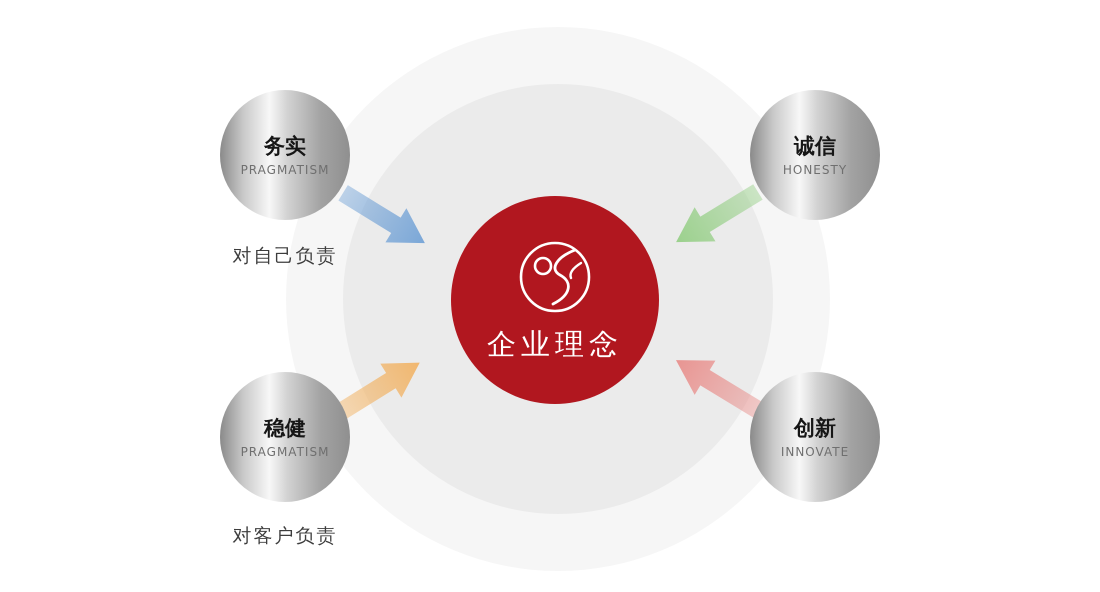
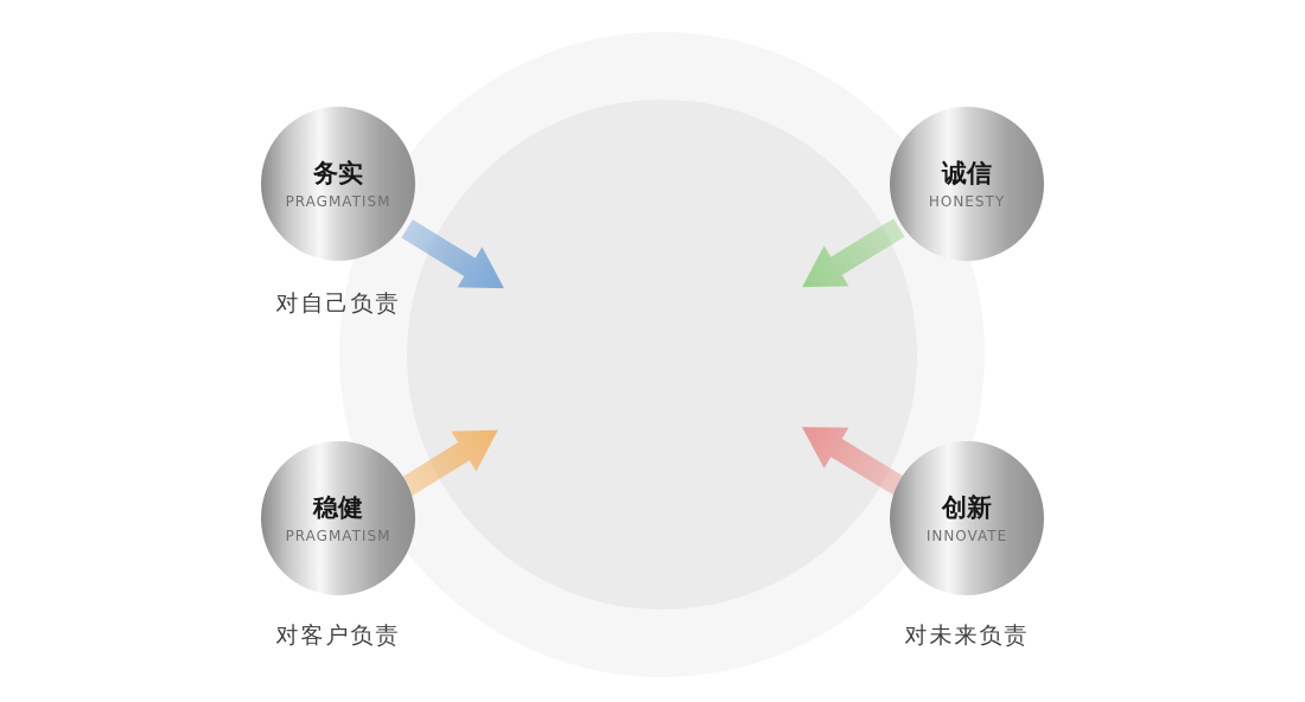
- 企业理念
  务实
  PRAGMATISM
  诚信
  HONESTY
  稳健
  PRAGMATISM
  创新
  INNOVATE
  对自己负责
  对客户负责
+ 对未来负责
